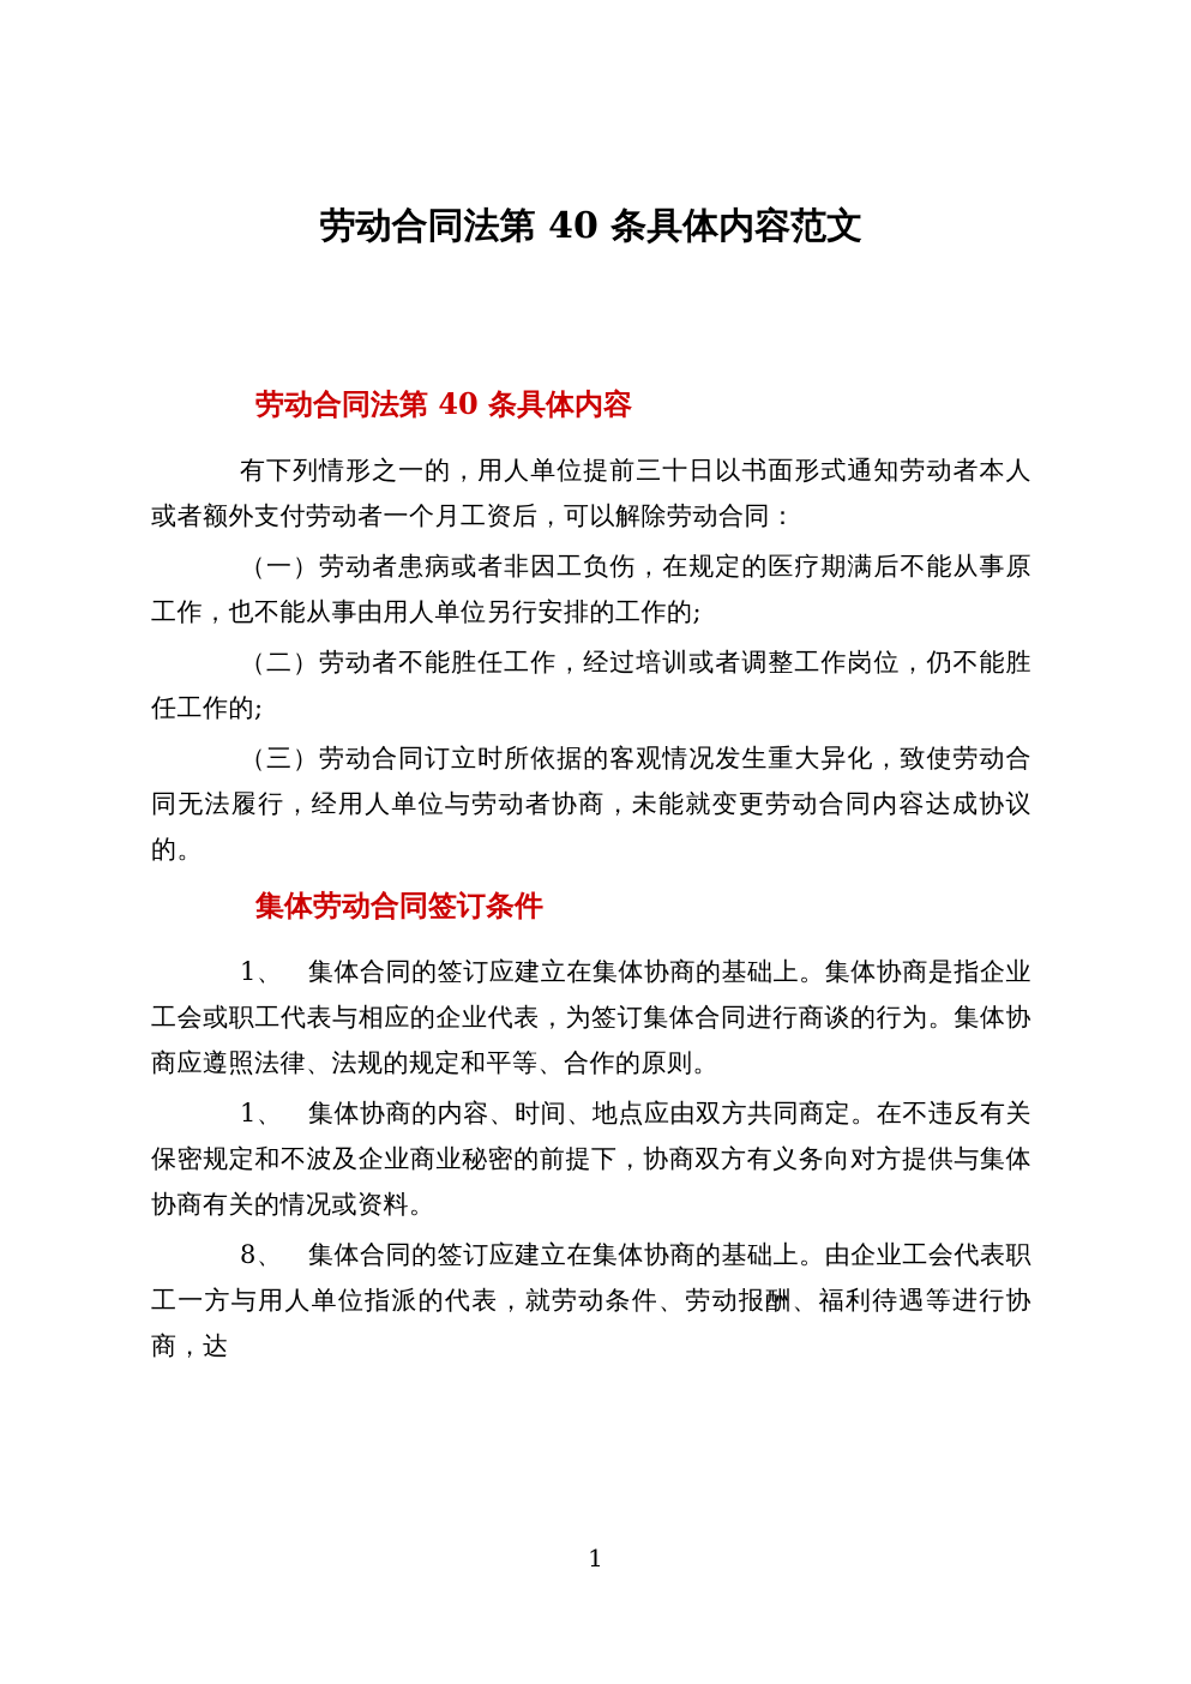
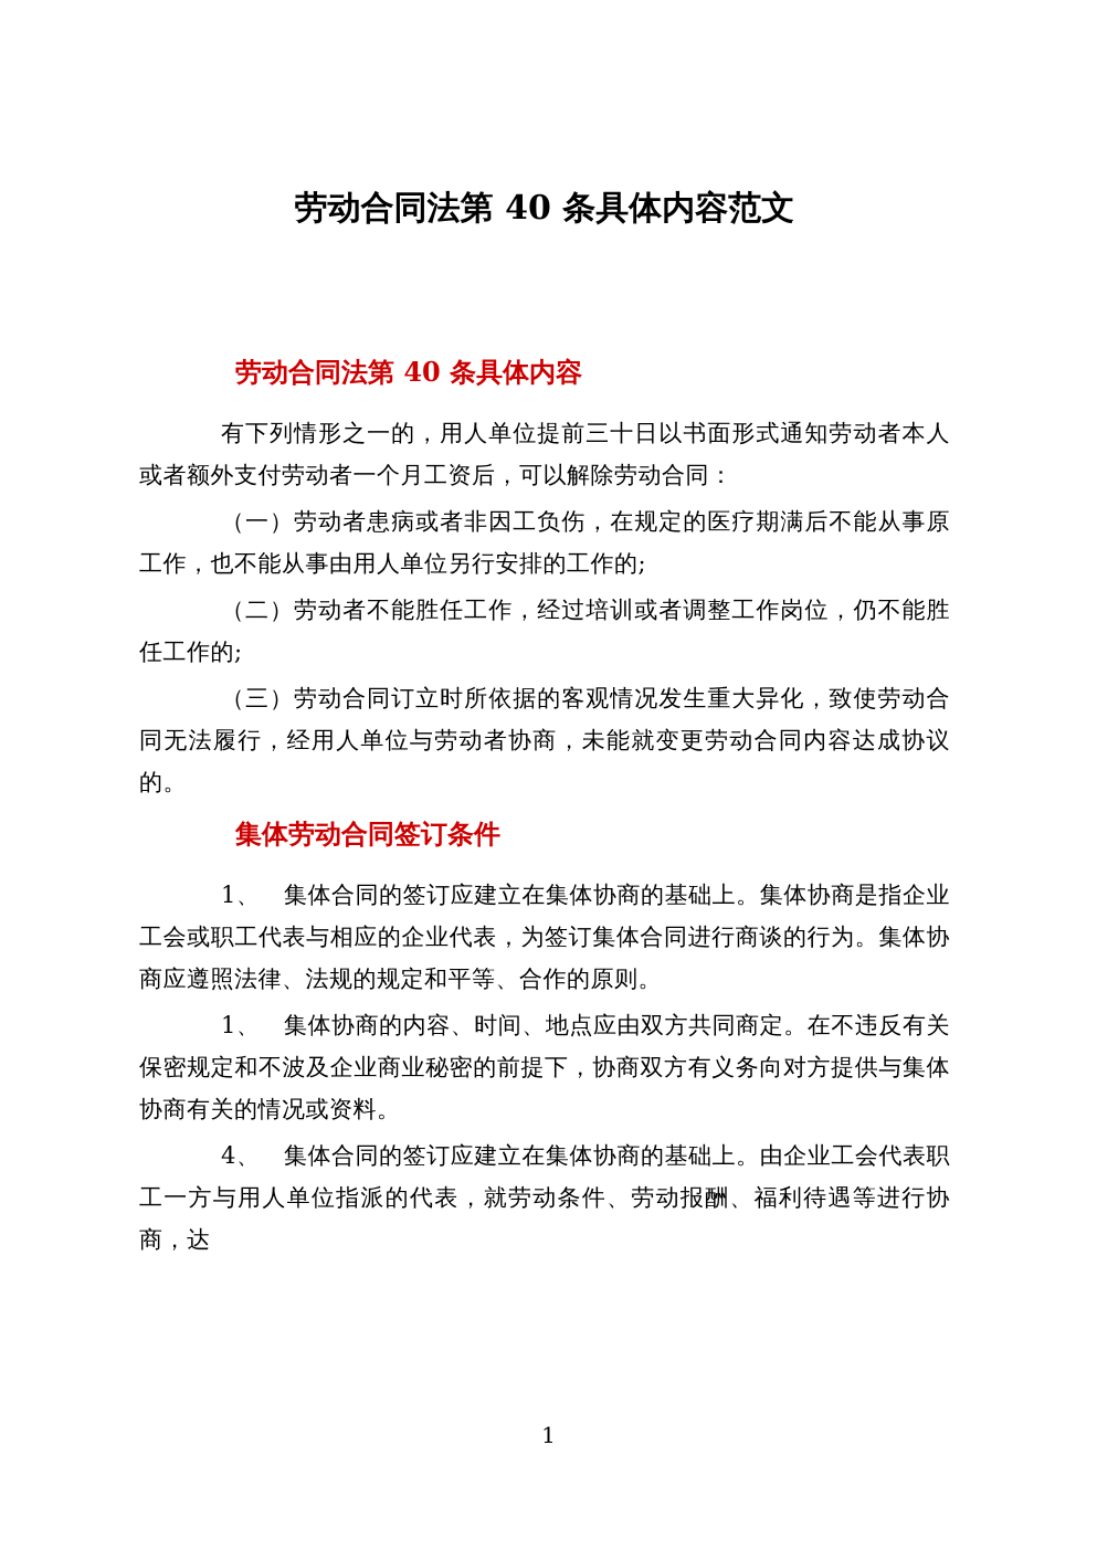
  劳动合同法第 40 条具体内容范文
  劳动合同法第 40 条具体内容
  有下列情形之一的，用人单位提前三十日以书面形式通知劳动者本人或者额外支付劳动者一个月工资后，可以解除劳动合同：
  （一）劳动者患病或者非因工负伤，在规定的医疗期满后不能从事原工作，也不能从事由用人单位另行安排的工作的;
  （二）劳动者不能胜任工作，经过培训或者调整工作岗位，仍不能胜任工作的;
  （三）劳动合同订立时所依据的客观情况发生重大异化，致使劳动合同无法履行，经用人单位与劳动者协商，未能就变更劳动合同内容达成协议的。
  集体劳动合同签订条件
  1、 集体合同的签订应建立在集体协商的基础上。集体协商是指企业工会或职工代表与相应的企业代表，为签订集体合同进行商谈的行为。集体协商应遵照法律、法规的规定和平等、合作的原则。
  1、 集体协商的内容、时间、地点应由双方共同商定。在不违反有关保密规定和不波及企业商业秘密的前提下，协商双方有义务向对方提供与集体协商有关的情况或资料。
- 8、 集体合同的签订应建立在集体协商的基础上。由企业工会代表职工一方与用人单位指派的代表，就劳动条件、劳动报酬、福利待遇等进行协商，达
+ 4、 集体合同的签订应建立在集体协商的基础上。由企业工会代表职工一方与用人单位指派的代表，就劳动条件、劳动报酬、福利待遇等进行协商，达
  1
